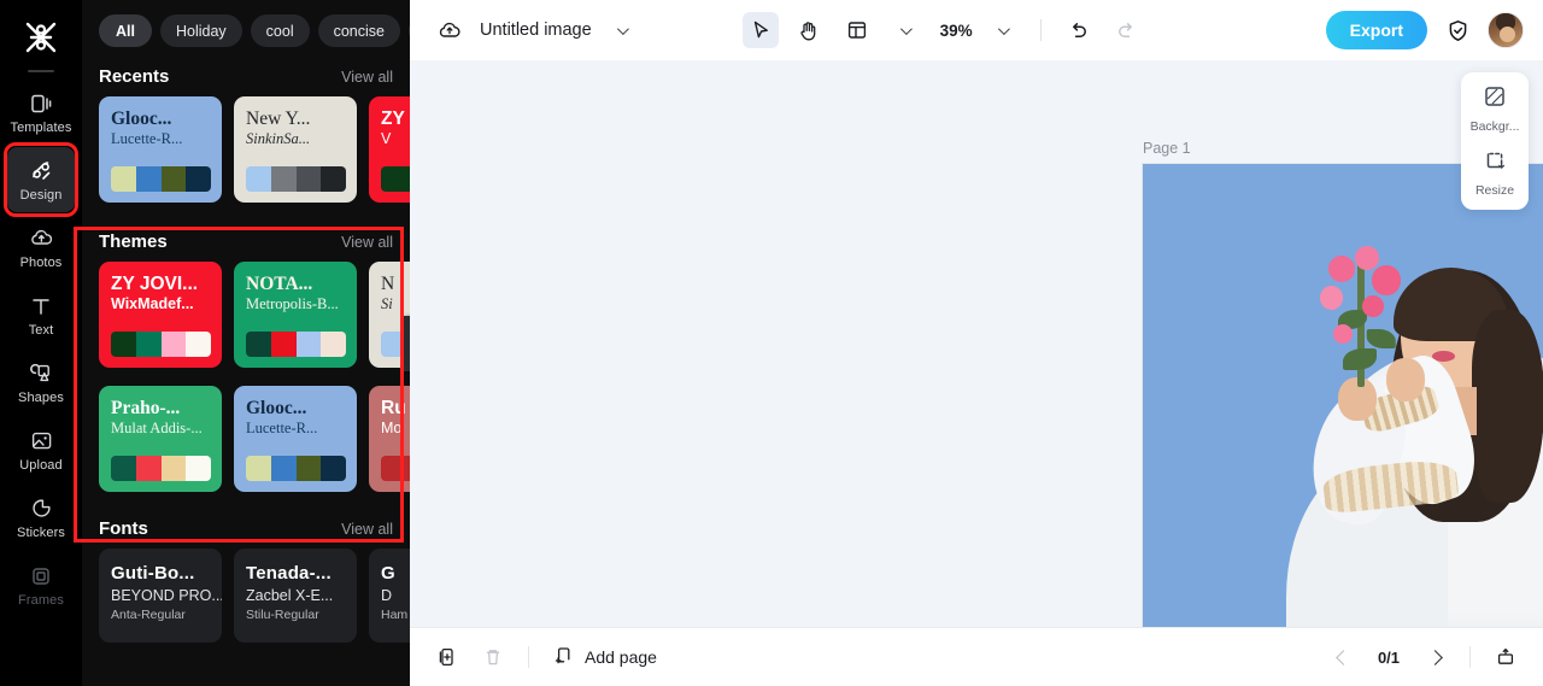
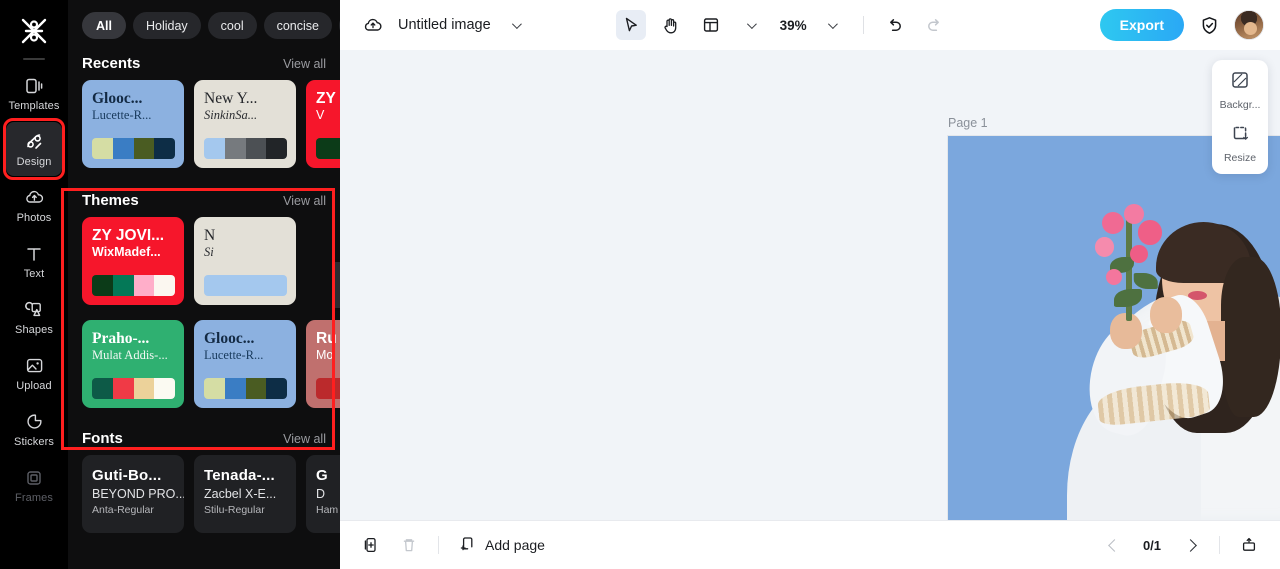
  Templates
  Design
  Photos
  Text
  Shapes
  Upload
  Stickers
  Frames
  All
  Holiday
  cool
  concise
  Recents
  View all
  Glooc...
  Lucette-R...
  New Y...
  SinkinSa...
  ZY
  V
  Themes
  View all
  ZY JOVI...
  WixMadef...
- NOTA...
- Metropolis-B...
  N
  Si
  Praho-...
  Mulat Addis-...
  Glooc...
  Lucette-R...
  Ru
  Mo
  Fonts
  View all
  Guti-Bo...
  BEYOND PRO..
  Anta-Regular
  Tenada-...
  Zacbel X-E...
  Stilu-Regular
  G
  D
  Ham
  Untitled image
  39%
  Export
  Page 1
  Backgr...
  Resize
  Add page
  0/1
